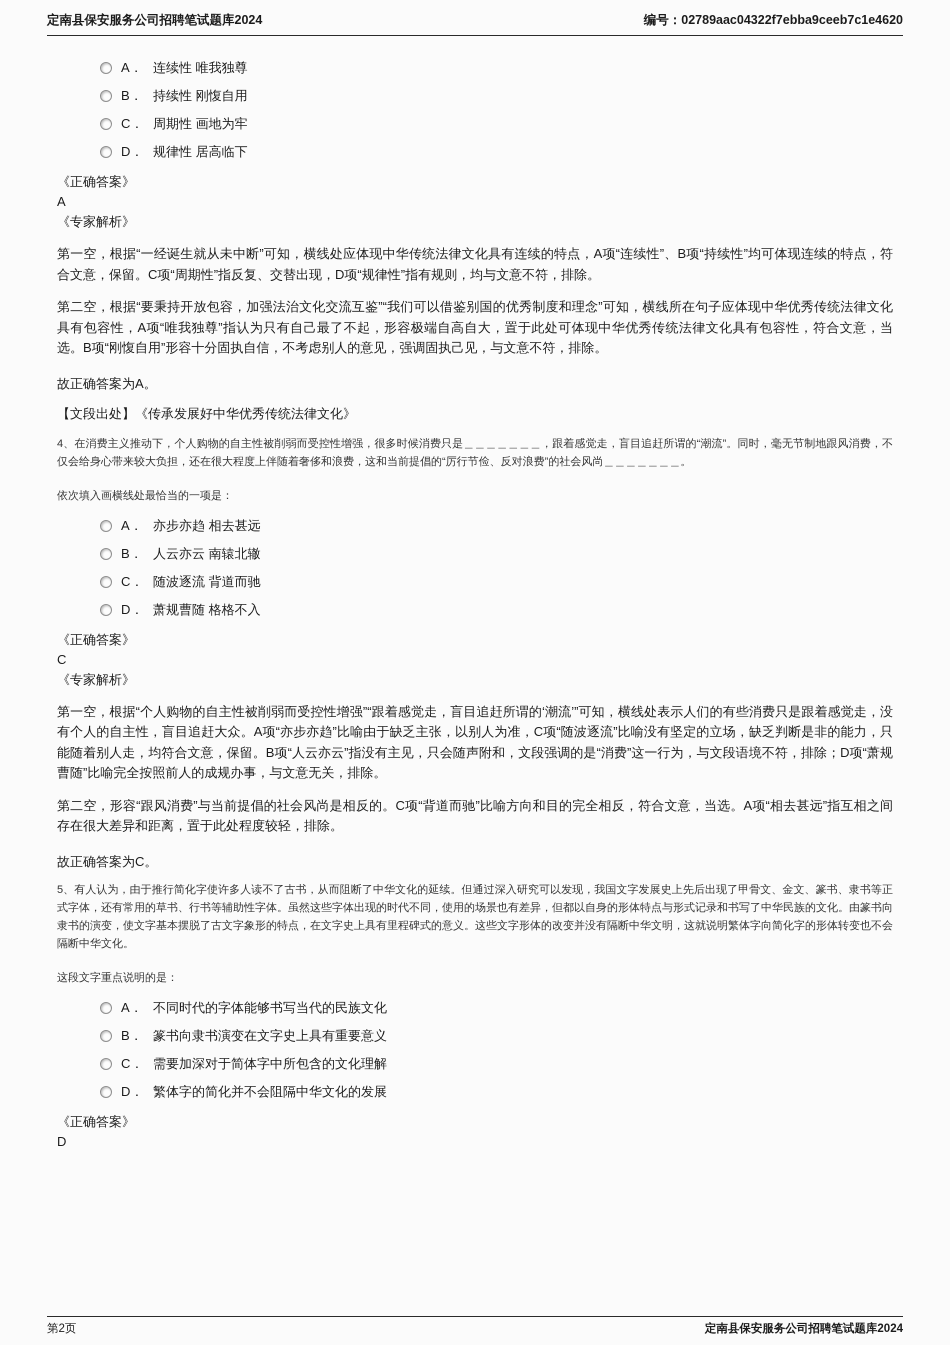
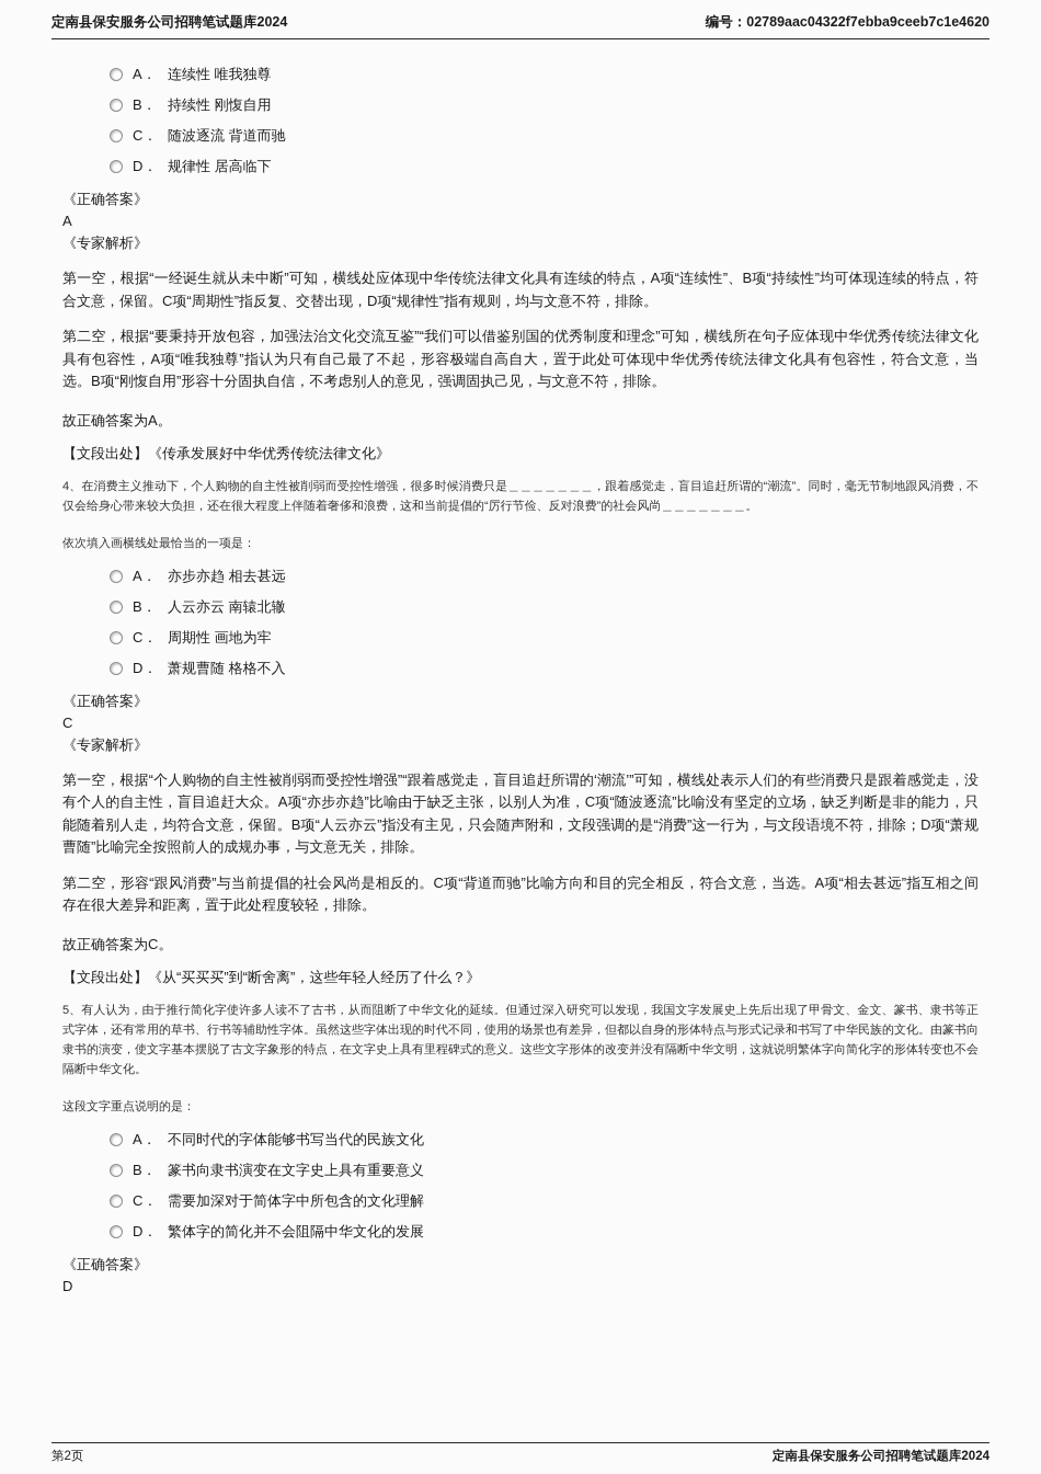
  定南县保安服务公司招聘笔试题库2024
  编号：02789aac04322f7ebba9ceeb7c1e4620
  A．
  连续性 唯我独尊
  B．
  持续性 刚愎自用
  C．
- 周期性 画地为牢
+ 随波逐流 背道而驰
  D．
  规律性 居高临下
  《正确答案》
  A
  《专家解析》
  第一空，根据“一经诞生就从未中断”可知，横线处应体现中华传统法律文化具有连续的特点，A项“连续性”、B项“持续性”均可体现连续的特点，符合文意，保留。C项“周期性”指反复、交替出现，D项“规律性”指有规则，均与文意不符，排除。
  第二空，根据“要秉持开放包容，加强法治文化交流互鉴”“我们可以借鉴别国的优秀制度和理念”可知，横线所在句子应体现中华优秀传统法律文化具有包容性，A项“唯我独尊”指认为只有自己最了不起，形容极端自高自大，置于此处可体现中华优秀传统法律文化具有包容性，符合文意，当选。B项“刚愎自用”形容十分固执自信，不考虑别人的意见，强调固执己见，与文意不符，排除。
  故正确答案为A。
  【文段出处】《传承发展好中华优秀传统法律文化》
  4、在消费主义推动下，个人购物的自主性被削弱而受控性增强，很多时候消费只是＿＿＿＿＿＿＿，跟着感觉走，盲目追赶所谓的“潮流”。同时，毫无节制地跟风消费，不仅会给身心带来较大负担，还在很大程度上伴随着奢侈和浪费，这和当前提倡的“厉行节俭、反对浪费”的社会风尚＿＿＿＿＿＿＿。
  依次填入画横线处最恰当的一项是：
  A．
  亦步亦趋 相去甚远
  B．
  人云亦云 南辕北辙
  C．
- 随波逐流 背道而驰
+ 周期性 画地为牢
  D．
  萧规曹随 格格不入
  《正确答案》
  C
  《专家解析》
  第一空，根据“个人购物的自主性被削弱而受控性增强”“跟着感觉走，盲目追赶所谓的‘潮流’”可知，横线处表示人们的有些消费只是跟着感觉走，没有个人的自主性，盲目追赶大众。A项“亦步亦趋”比喻由于缺乏主张，以别人为准，C项“随波逐流”比喻没有坚定的立场，缺乏判断是非的能力，只能随着别人走，均符合文意，保留。B项“人云亦云”指没有主见，只会随声附和，文段强调的是“消费”这一行为，与文段语境不符，排除；D项“萧规曹随”比喻完全按照前人的成规办事，与文意无关，排除。
  第二空，形容“跟风消费”与当前提倡的社会风尚是相反的。C项“背道而驰”比喻方向和目的完全相反，符合文意，当选。A项“相去甚远”指互相之间存在很大差异和距离，置于此处程度较轻，排除。
  故正确答案为C。
+ 【文段出处】《从“买买买”到“断舍离”，这些年轻人经历了什么？》
  5、有人认为，由于推行简化字使许多人读不了古书，从而阻断了中华文化的延续。但通过深入研究可以发现，我国文字发展史上先后出现了甲骨文、金文、篆书、隶书等正式字体，还有常用的草书、行书等辅助性字体。虽然这些字体出现的时代不同，使用的场景也有差异，但都以自身的形体特点与形式记录和书写了中华民族的文化。由篆书向隶书的演变，使文字基本摆脱了古文字象形的特点，在文字史上具有里程碑式的意义。这些文字形体的改变并没有隔断中华文明，这就说明繁体字向简化字的形体转变也不会隔断中华文化。
  这段文字重点说明的是：
  A．
  不同时代的字体能够书写当代的民族文化
  B．
  篆书向隶书演变在文字史上具有重要意义
  C．
  需要加深对于简体字中所包含的文化理解
  D．
  繁体字的简化并不会阻隔中华文化的发展
  《正确答案》
  D
  第2页
  定南县保安服务公司招聘笔试题库2024
